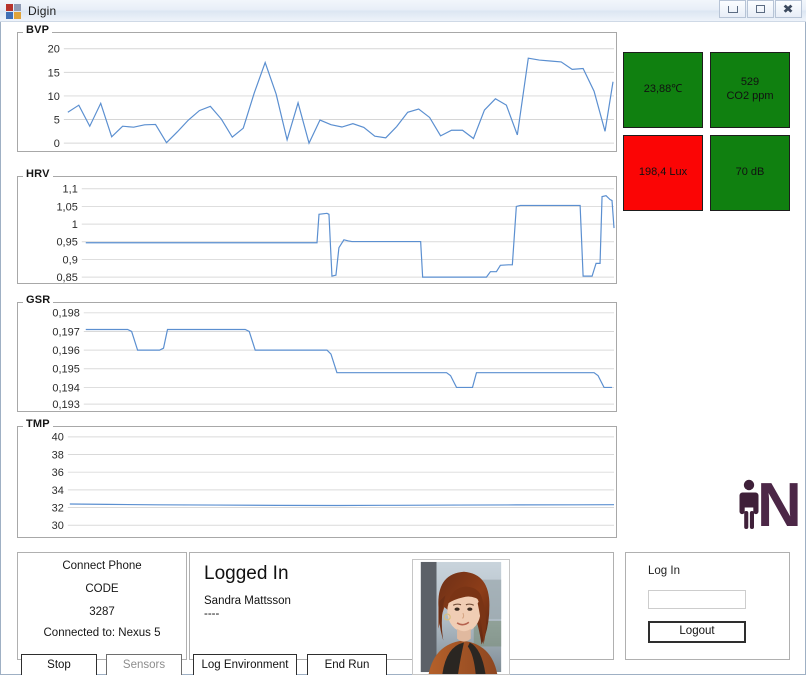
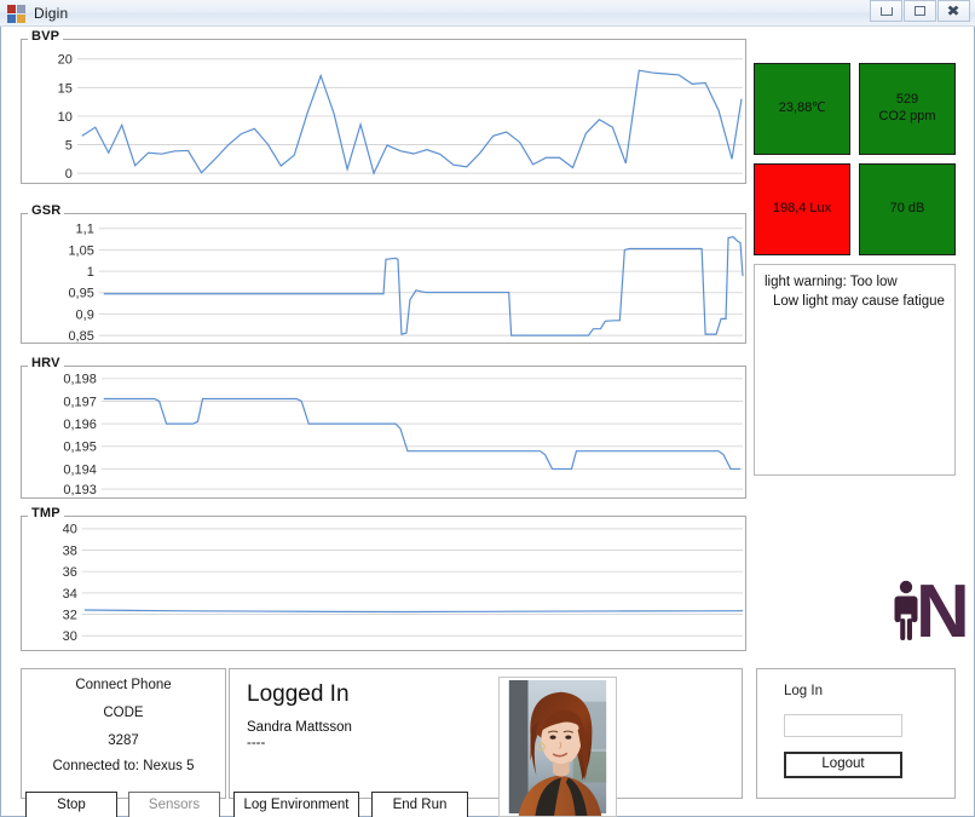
  Digin
  ✖
  BVP
  20
  15
  10
  5
  0
- HRV
+ GSR
  1,1
  1,05
  1
  0,95
  0,9
  0,85
- GSR
+ HRV
  0,198
  0,197
  0,196
  0,195
  0,194
  0,193
  TMP
  40
  38
  36
  34
  32
  30
  23,88℃
  529
  CO2 ppm
  198,4 Lux
  70 dB
+ light warning: Too low
+ Low light may cause fatigue
  N
  Connect Phone
  CODE
  3287
  Connected to: Nexus 5
  Stop
  Sensors
  Logged In
  Sandra Mattsson
  ----
  Log Environment
  End Run
  Log In
  Logout
